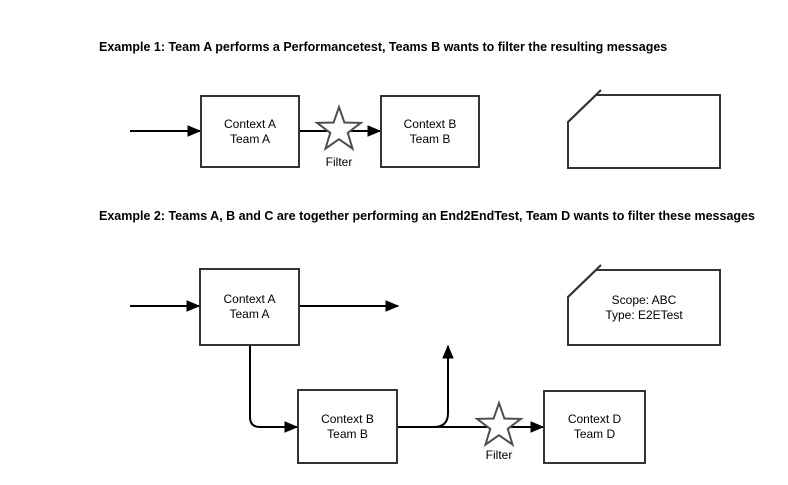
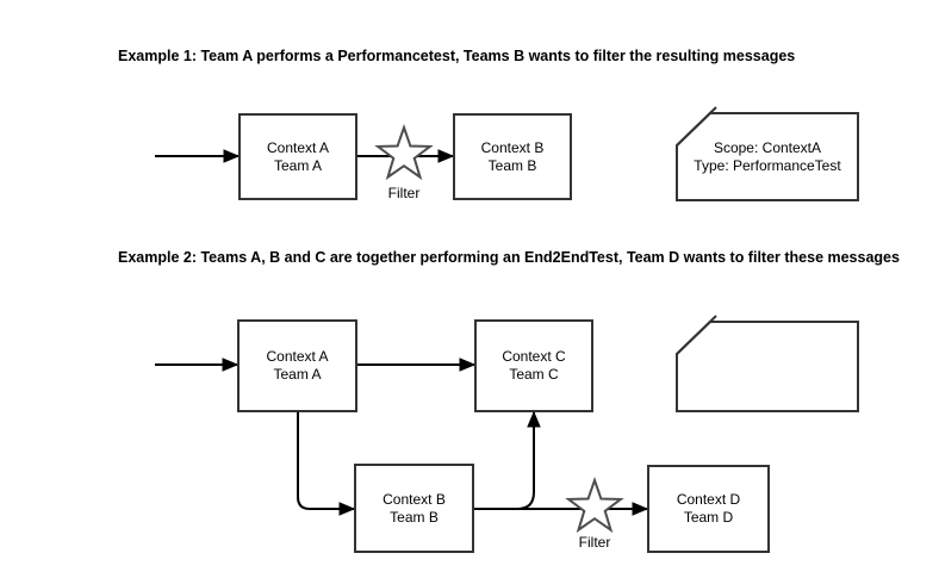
  Example 1: Team A performs a Performancetest, Teams B wants to filter the resulting messages
  Example 2: Teams A, B and C are together performing an End2EndTest, Team D wants to filter these messages
  Context A
  Team A
  Context B
  Team B
+ Scope: ContextA
+ Type: PerformanceTest
  Filter
  Context A
  Team A
+ Context C
+ Team C
  Context B
  Team B
  Context D
  Team D
- Scope: ABC
- Type: E2ETest
  Filter
